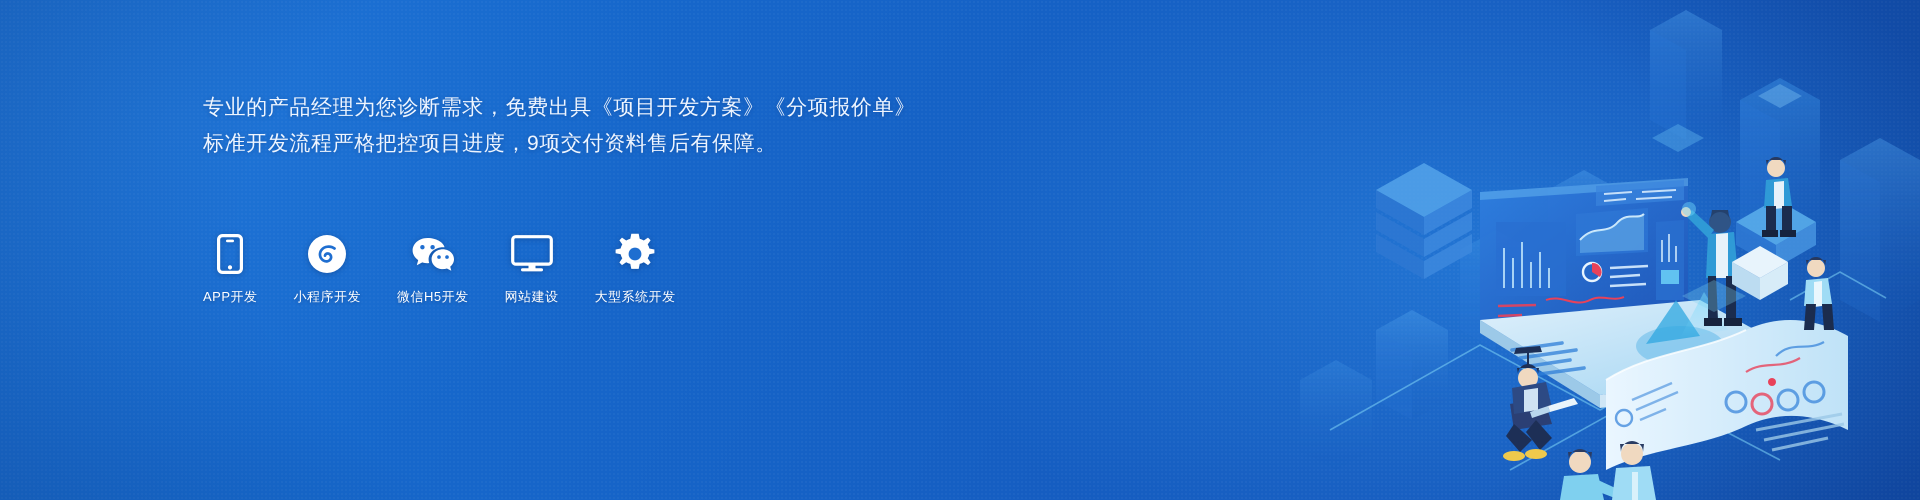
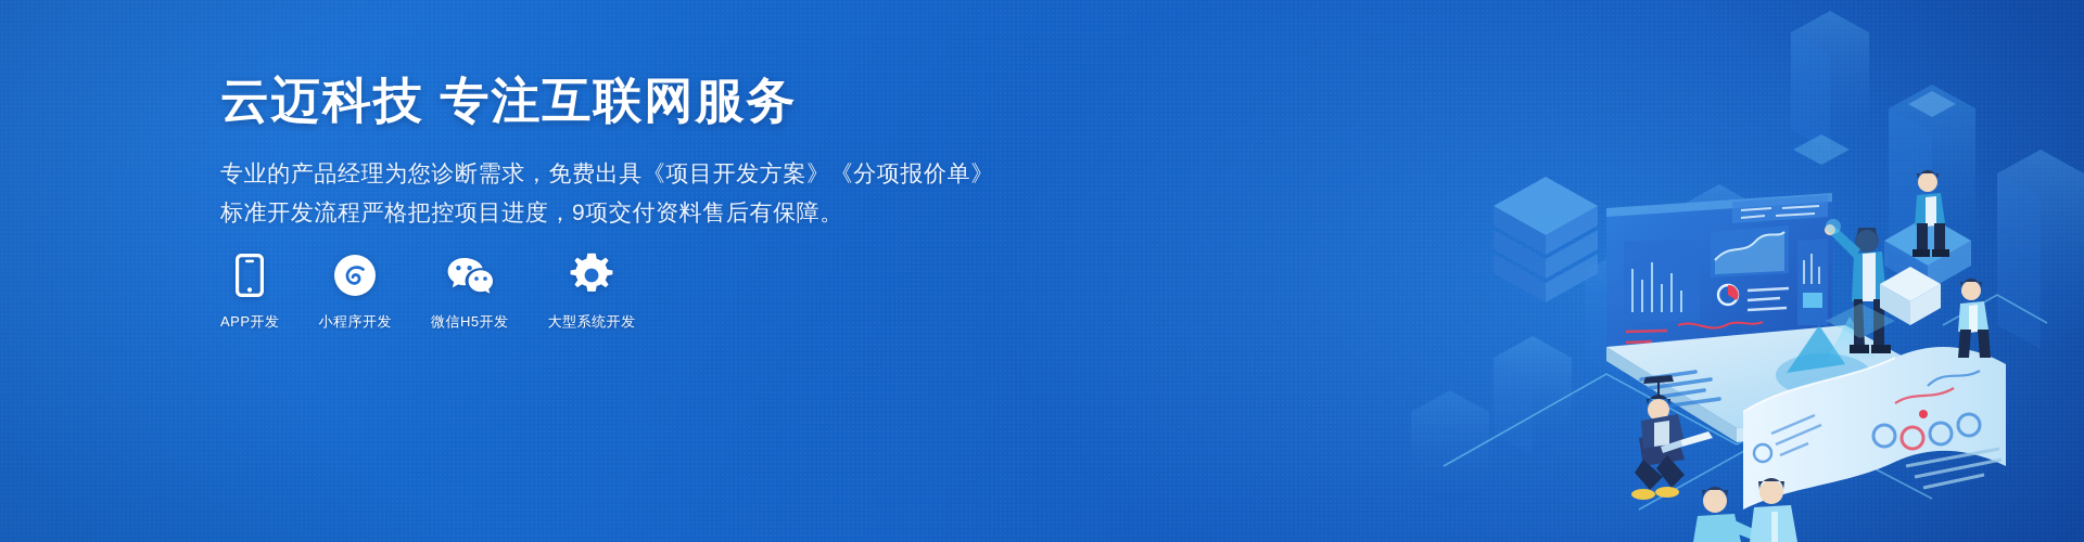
+ 云迈科技 专注互联网服务
  专业的产品经理为您诊断需求，免费出具《项目开发方案》《分项报价单》
  标准开发流程严格把控项目进度，9项交付资料售后有保障。
  APP开发
  小程序开发
  微信H5开发
- 网站建设
  大型系统开发
